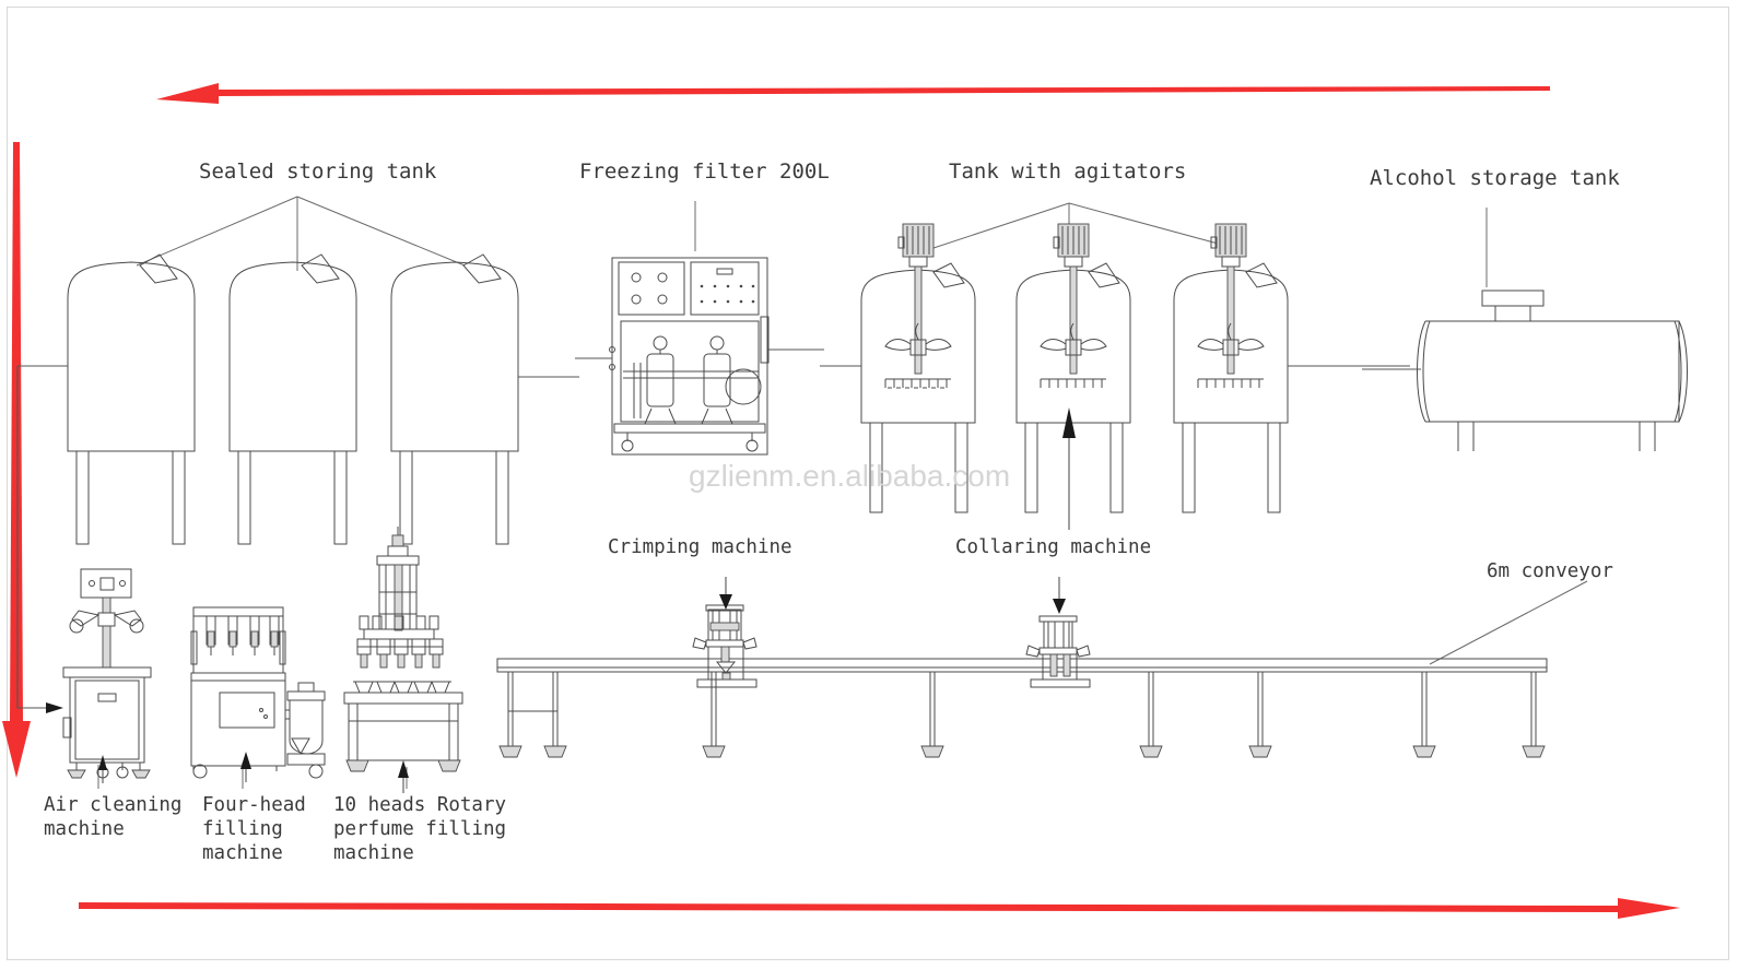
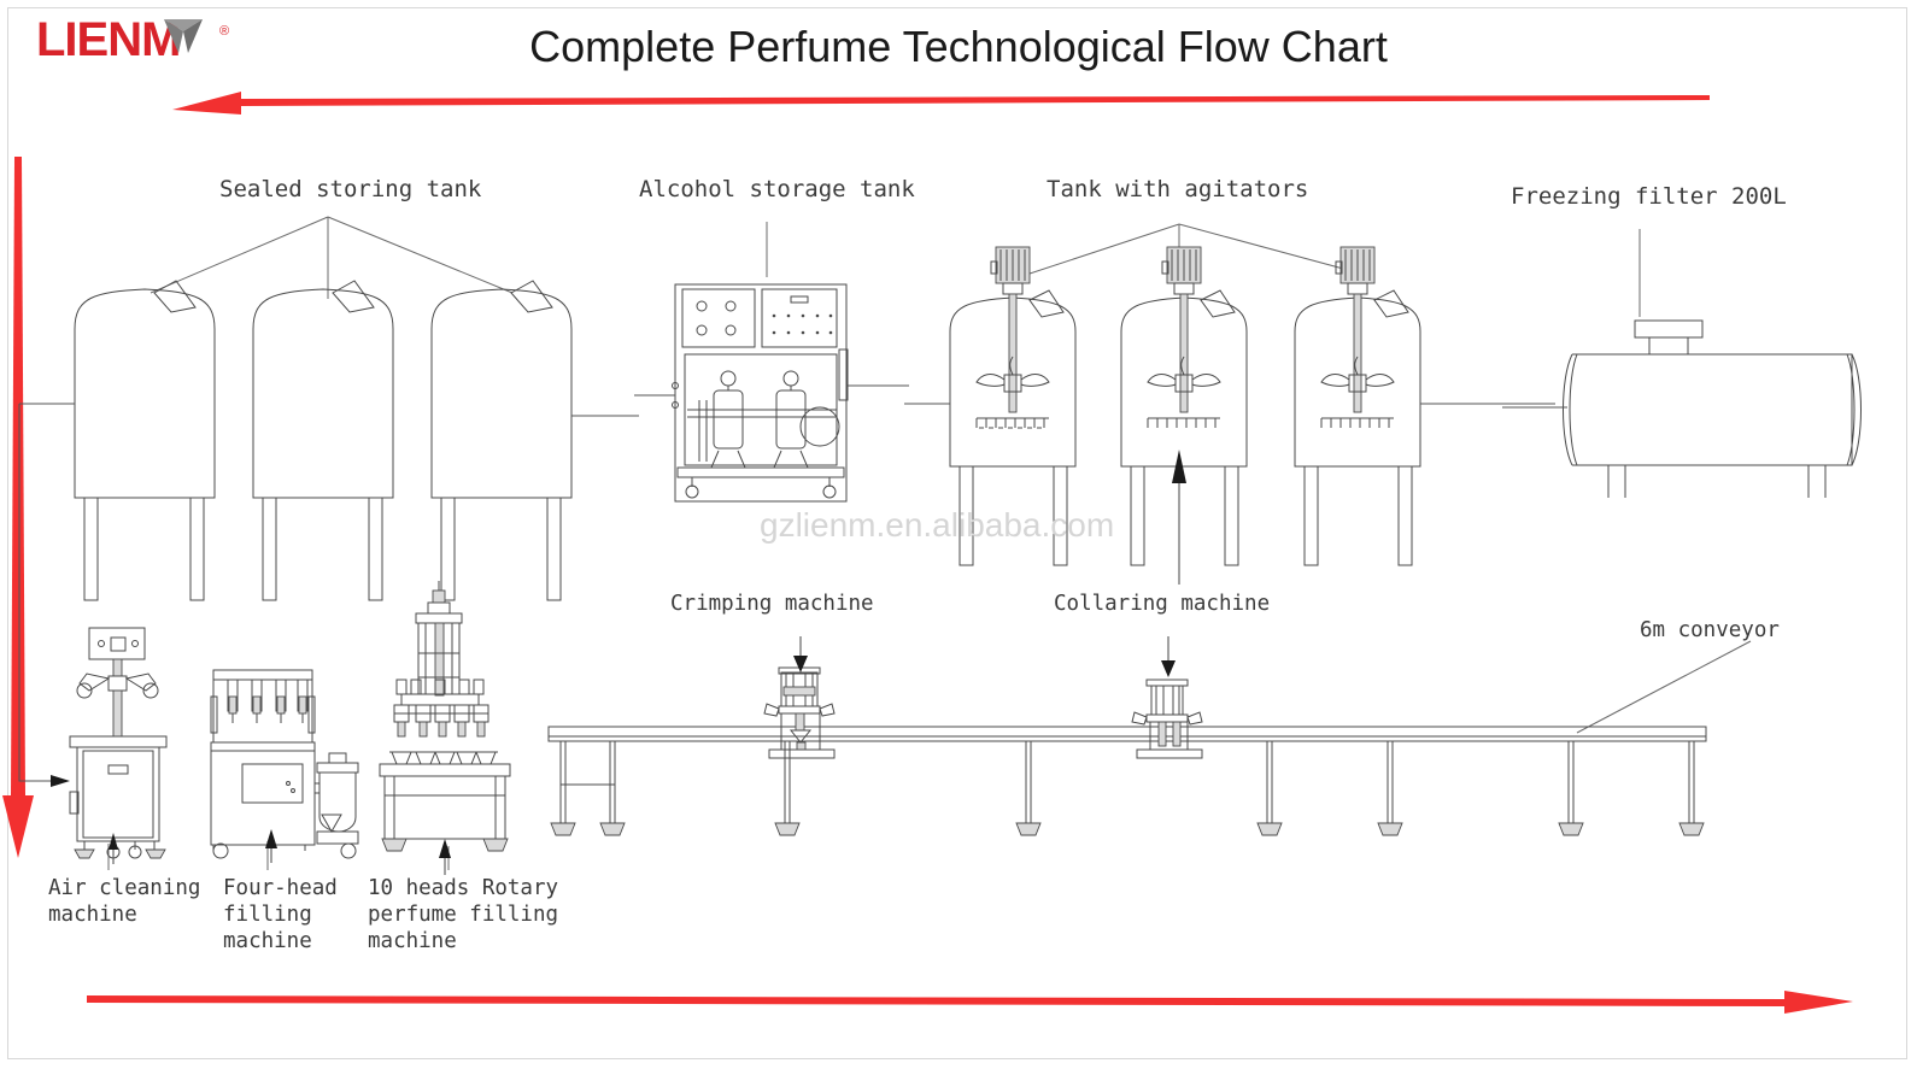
+ LIENM
+ ®
+ Complete Perfume Technological Flow Chart
  Sealed storing tank
- Freezing filter 200L
+ Alcohol storage tank
  Tank with agitators
- Alcohol storage tank
+ Freezing filter 200L
  gzlienm.en.alibaba.com
  Crimping machine
  Collaring machine
  6m conveyor
  Air cleaning
  machine
  Four-head
  filling
  machine
  10 heads Rotary
  perfume filling
  machine
